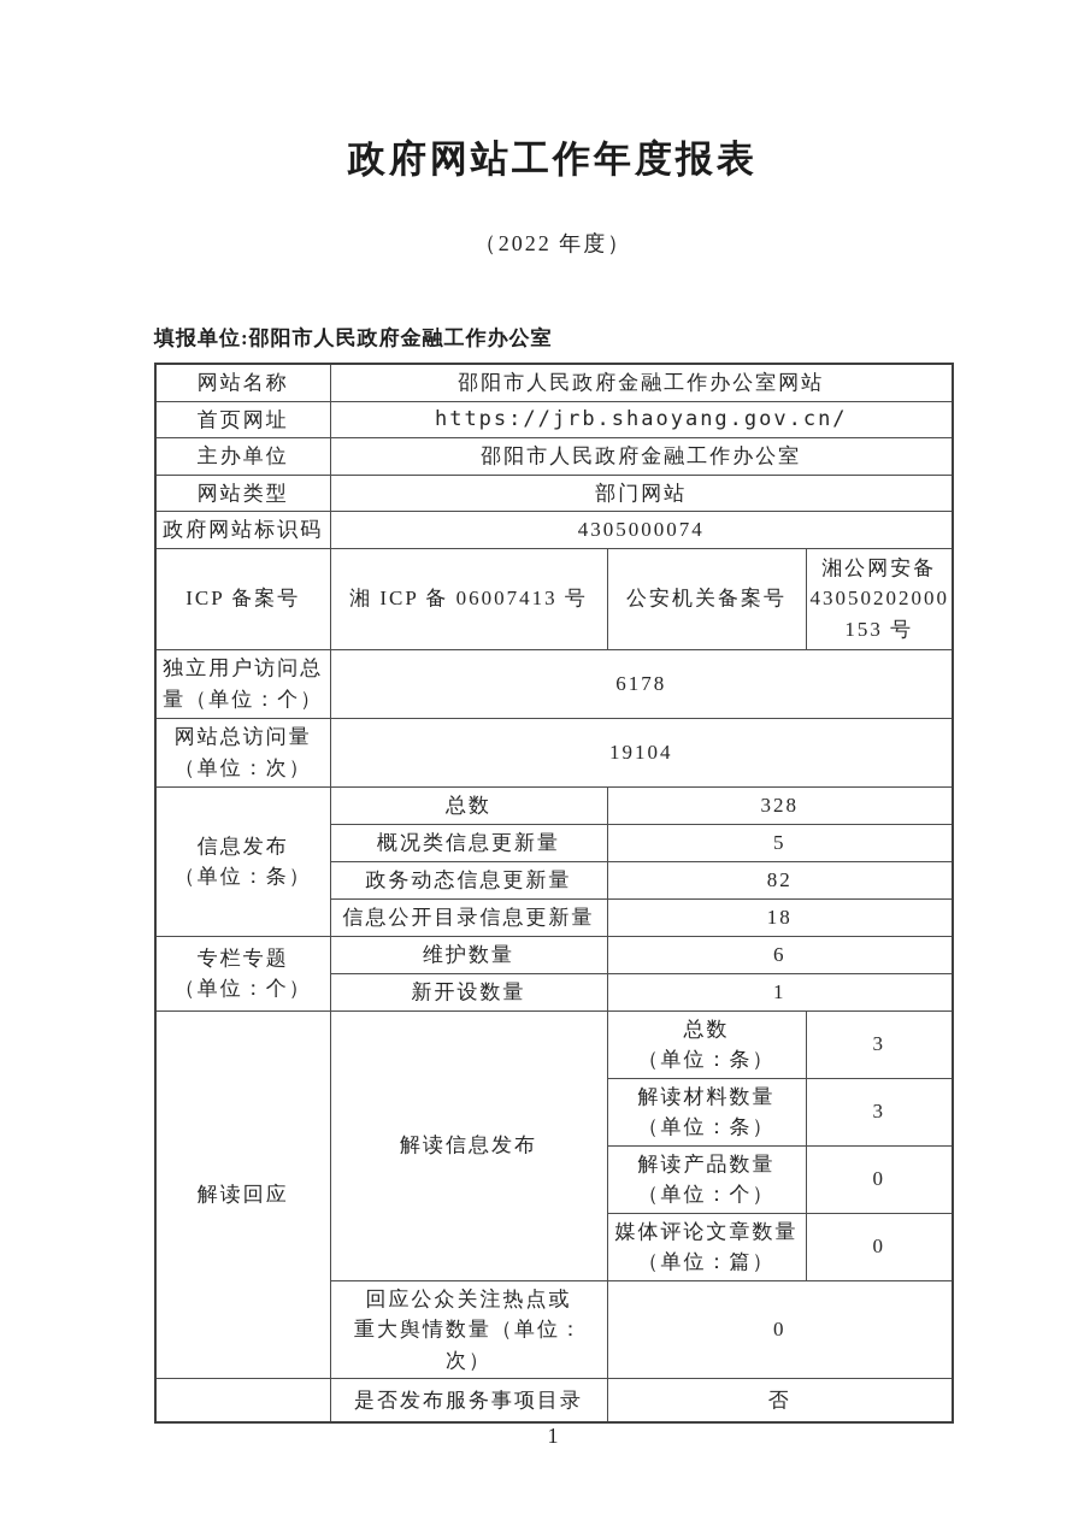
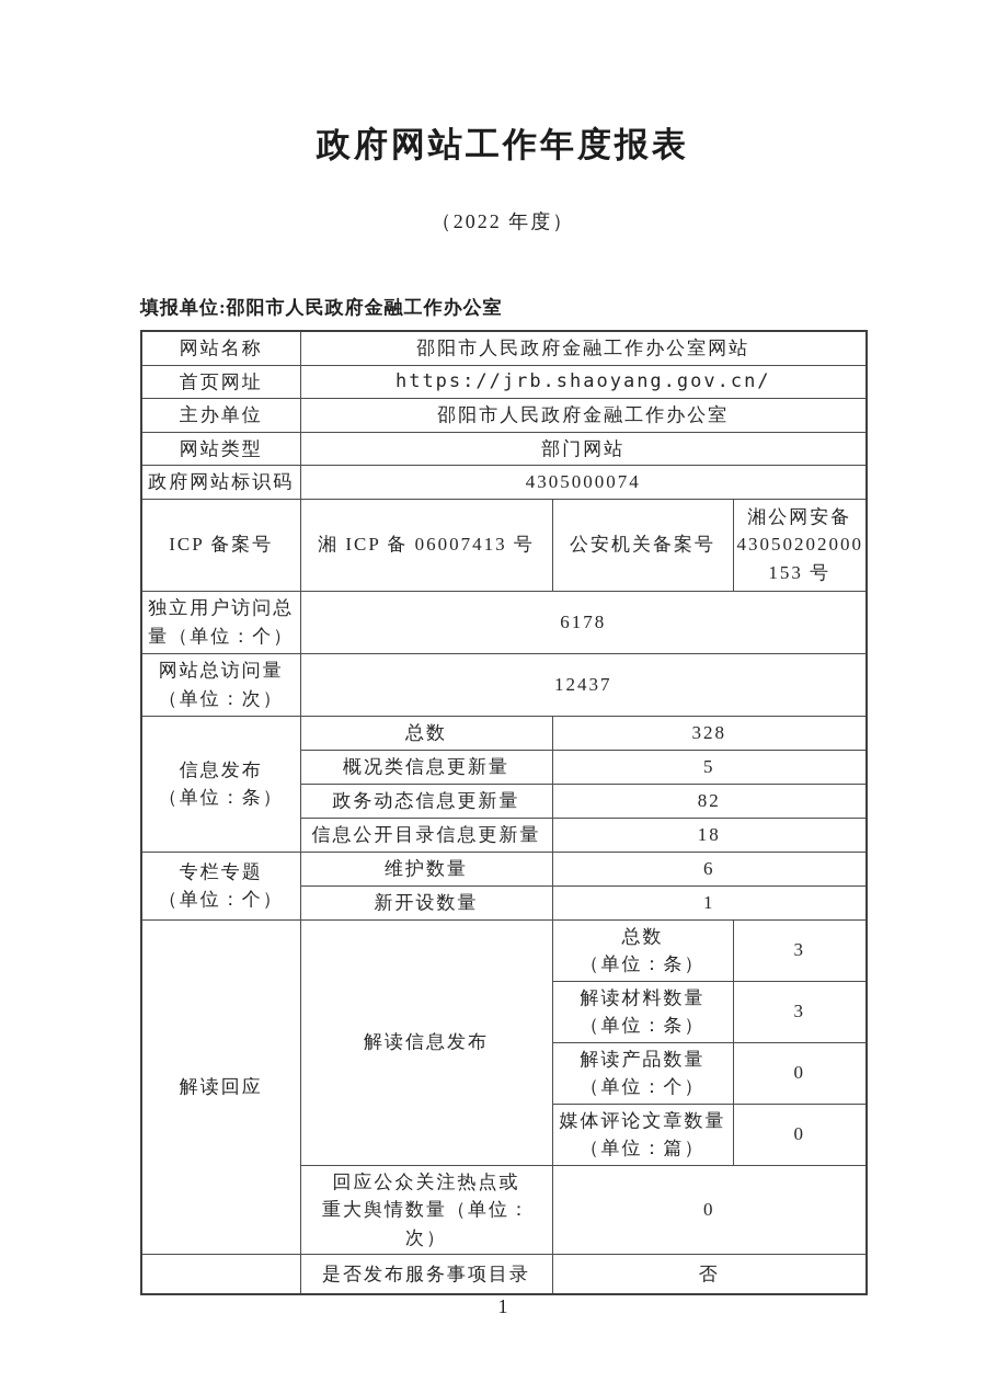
  政府网站工作年度报表
  （2022 年度）
  填报单位:邵阳市人民政府金融工作办公室
  网站名称	邵阳市人民政府金融工作办公室网站
  首页网址	https://jrb.shaoyang.gov.cn/
  主办单位	邵阳市人民政府金融工作办公室
  网站类型	部门网站
  政府网站标识码	4305000074
  ICP 备案号	湘 ICP 备 06007413 号	公安机关备案号	湘公网安备 43050202000 153 号
  独立用户访问总 量（单位：个）	6178
- 网站总访问量 （单位：次）	19104
+ 网站总访问量 （单位：次）	12437
  信息发布 （单位：条）	总数	328
  概况类信息更新量	5
  政务动态信息更新量	82
  信息公开目录信息更新量	18
  专栏专题 （单位：个）	维护数量	6
  新开设数量	1
  解读回应	解读信息发布	总数 （单位：条）	3
  解读材料数量 （单位：条）	3
  解读产品数量 （单位：个）	0
  媒体评论文章数量 （单位：篇）	0
  回应公众关注热点或 重大舆情数量（单位： 次）	0
  	是否发布服务事项目录	否
  1
